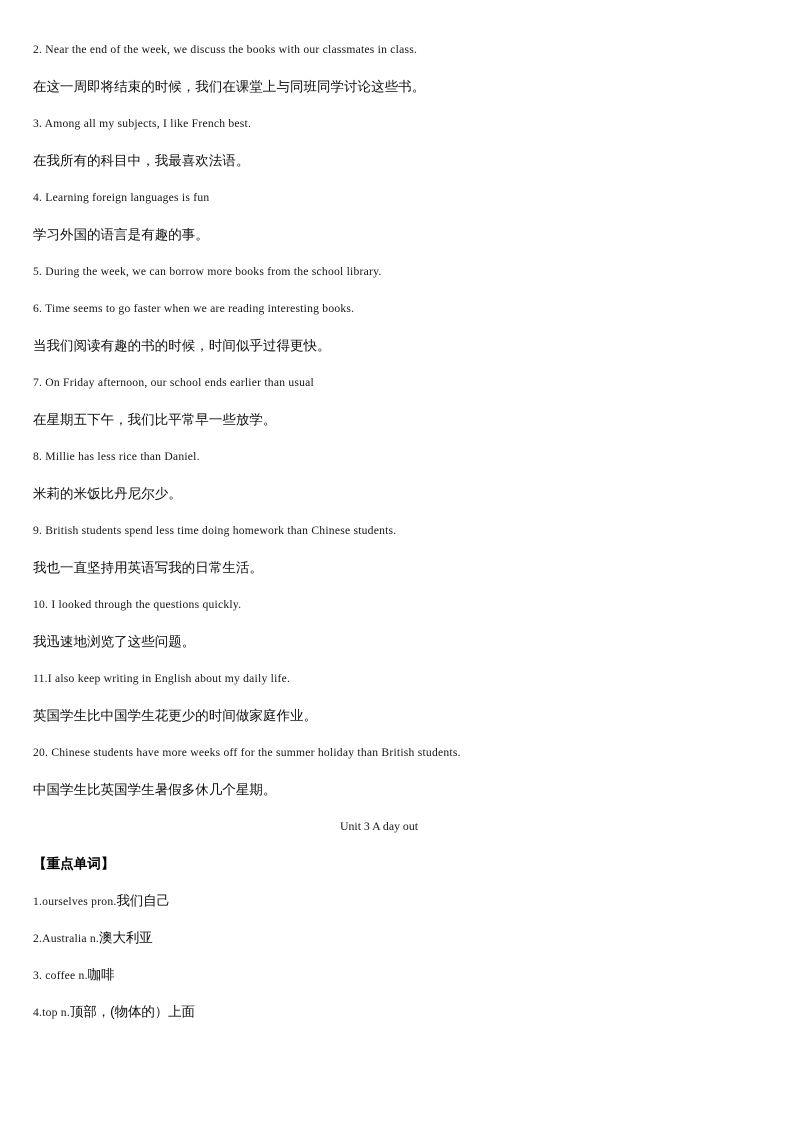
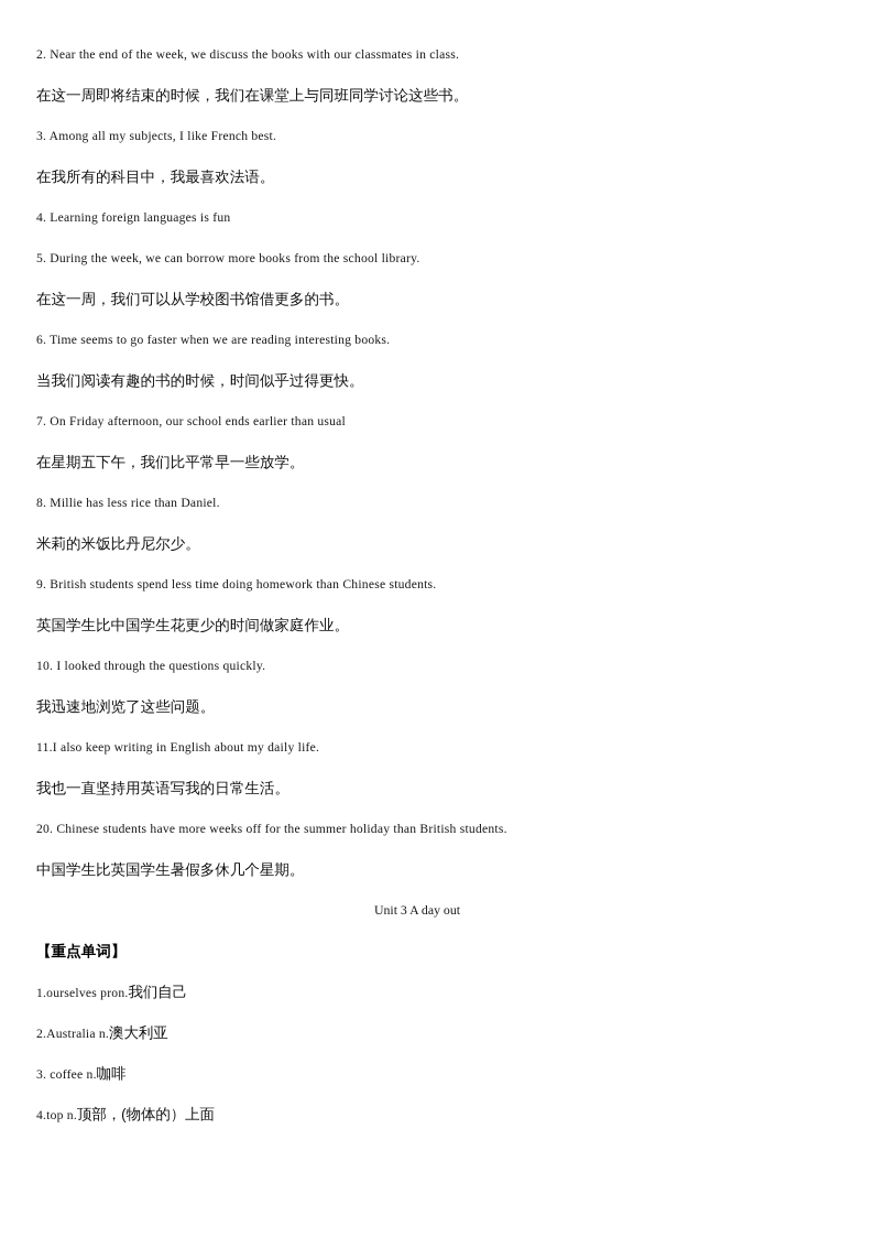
  2. Near the end of the week, we discuss the books with our classmates in class.
  在这一周即将结束的时候，我们在课堂上与同班同学讨论这些书。
  3. Among all my subjects, I like French best.
  在我所有的科目中，我最喜欢法语。
  4. Learning foreign languages is fun
- 学习外国的语言是有趣的事。
  5. During the week, we can borrow more books from the school library.
+ 在这一周，我们可以从学校图书馆借更多的书。
  6. Time seems to go faster when we are reading interesting books.
  当我们阅读有趣的书的时候，时间似乎过得更快。
  7. On Friday afternoon, our school ends earlier than usual
  在星期五下午，我们比平常早一些放学。
  8. Millie has less rice than Daniel.
  米莉的米饭比丹尼尔少。
  9. British students spend less time doing homework than Chinese students.
- 我也一直坚持用英语写我的日常生活。
+ 英国学生比中国学生花更少的时间做家庭作业。
  10. I looked through the questions quickly.
  我迅速地浏览了这些问题。
  11.I also keep writing in English about my daily life.
- 英国学生比中国学生花更少的时间做家庭作业。
+ 我也一直坚持用英语写我的日常生活。
  20. Chinese students have more weeks off for the summer holiday than British students.
  中国学生比英国学生暑假多休几个星期。
  Unit 3 A day out
  【重点单词】
  1.ourselves pron.我们自己
  2.Australia n.澳大利亚
  3. coffee n.咖啡
  4.top n.顶部，(物体的）上面
